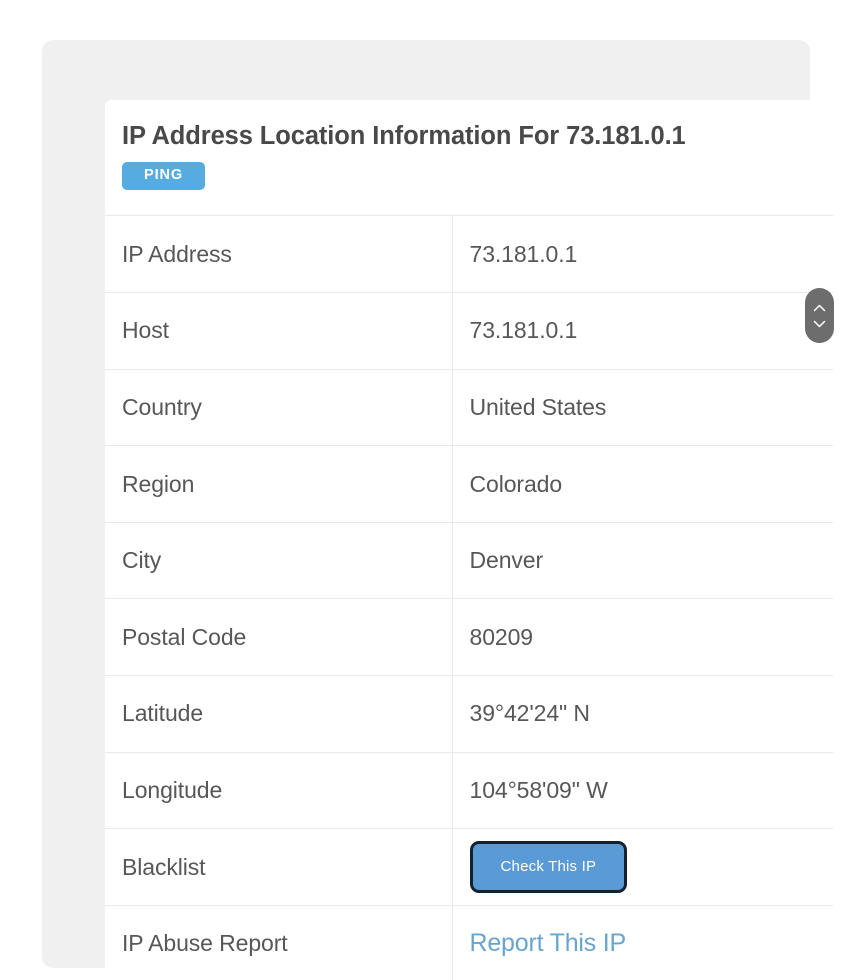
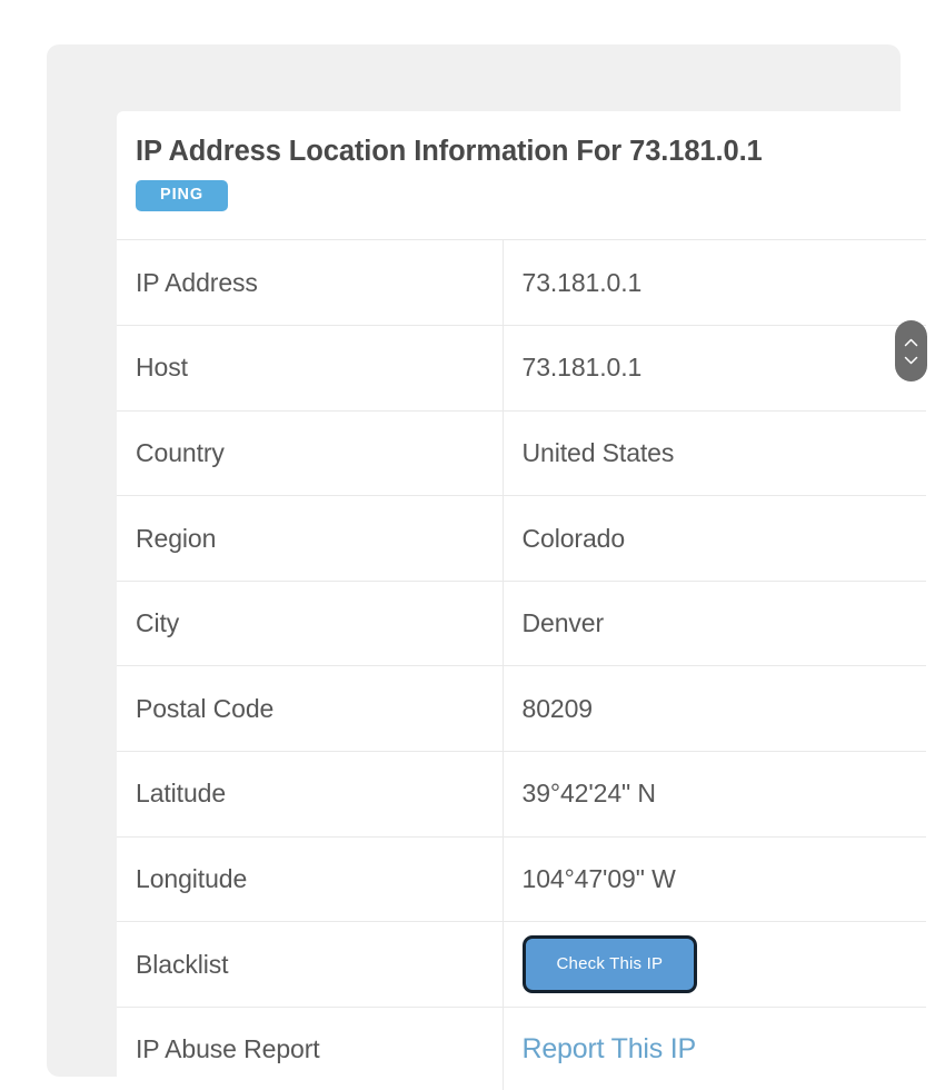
  IP Address Location Information For 73.181.0.1
  PING
  IP Address	73.181.0.1
  Host	73.181.0.1
  Country	United States
  Region	Colorado
  City	Denver
  Postal Code	80209
  Latitude	39°42'24" N
- Longitude	104°58'09" W
+ Longitude	104°47'09" W
  Blacklist	Check This IP
  IP Abuse Report	Report This IP
